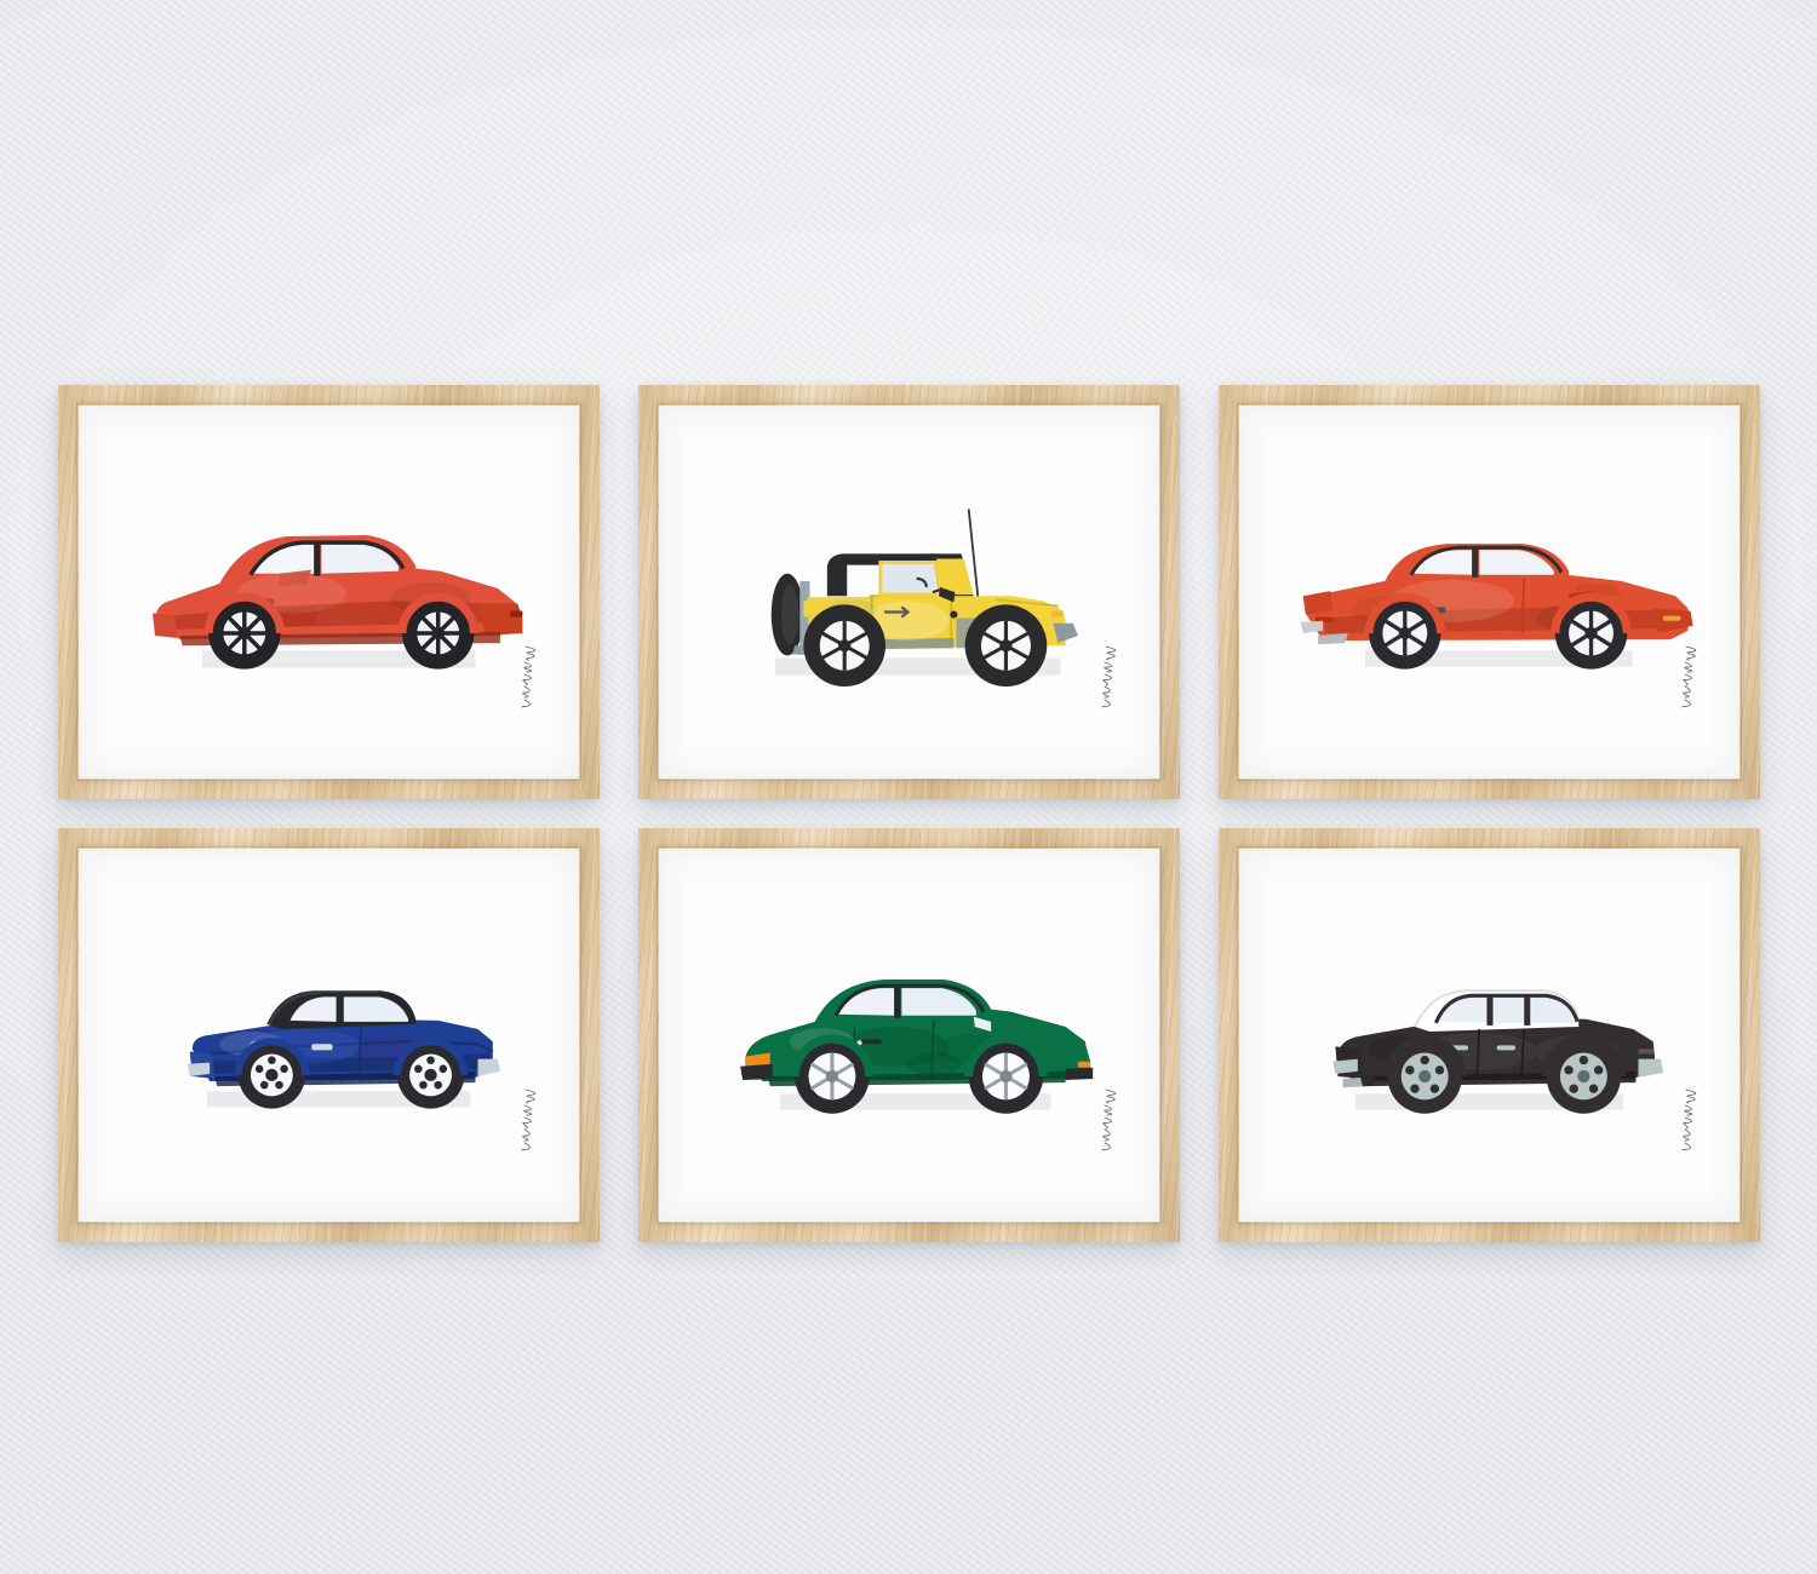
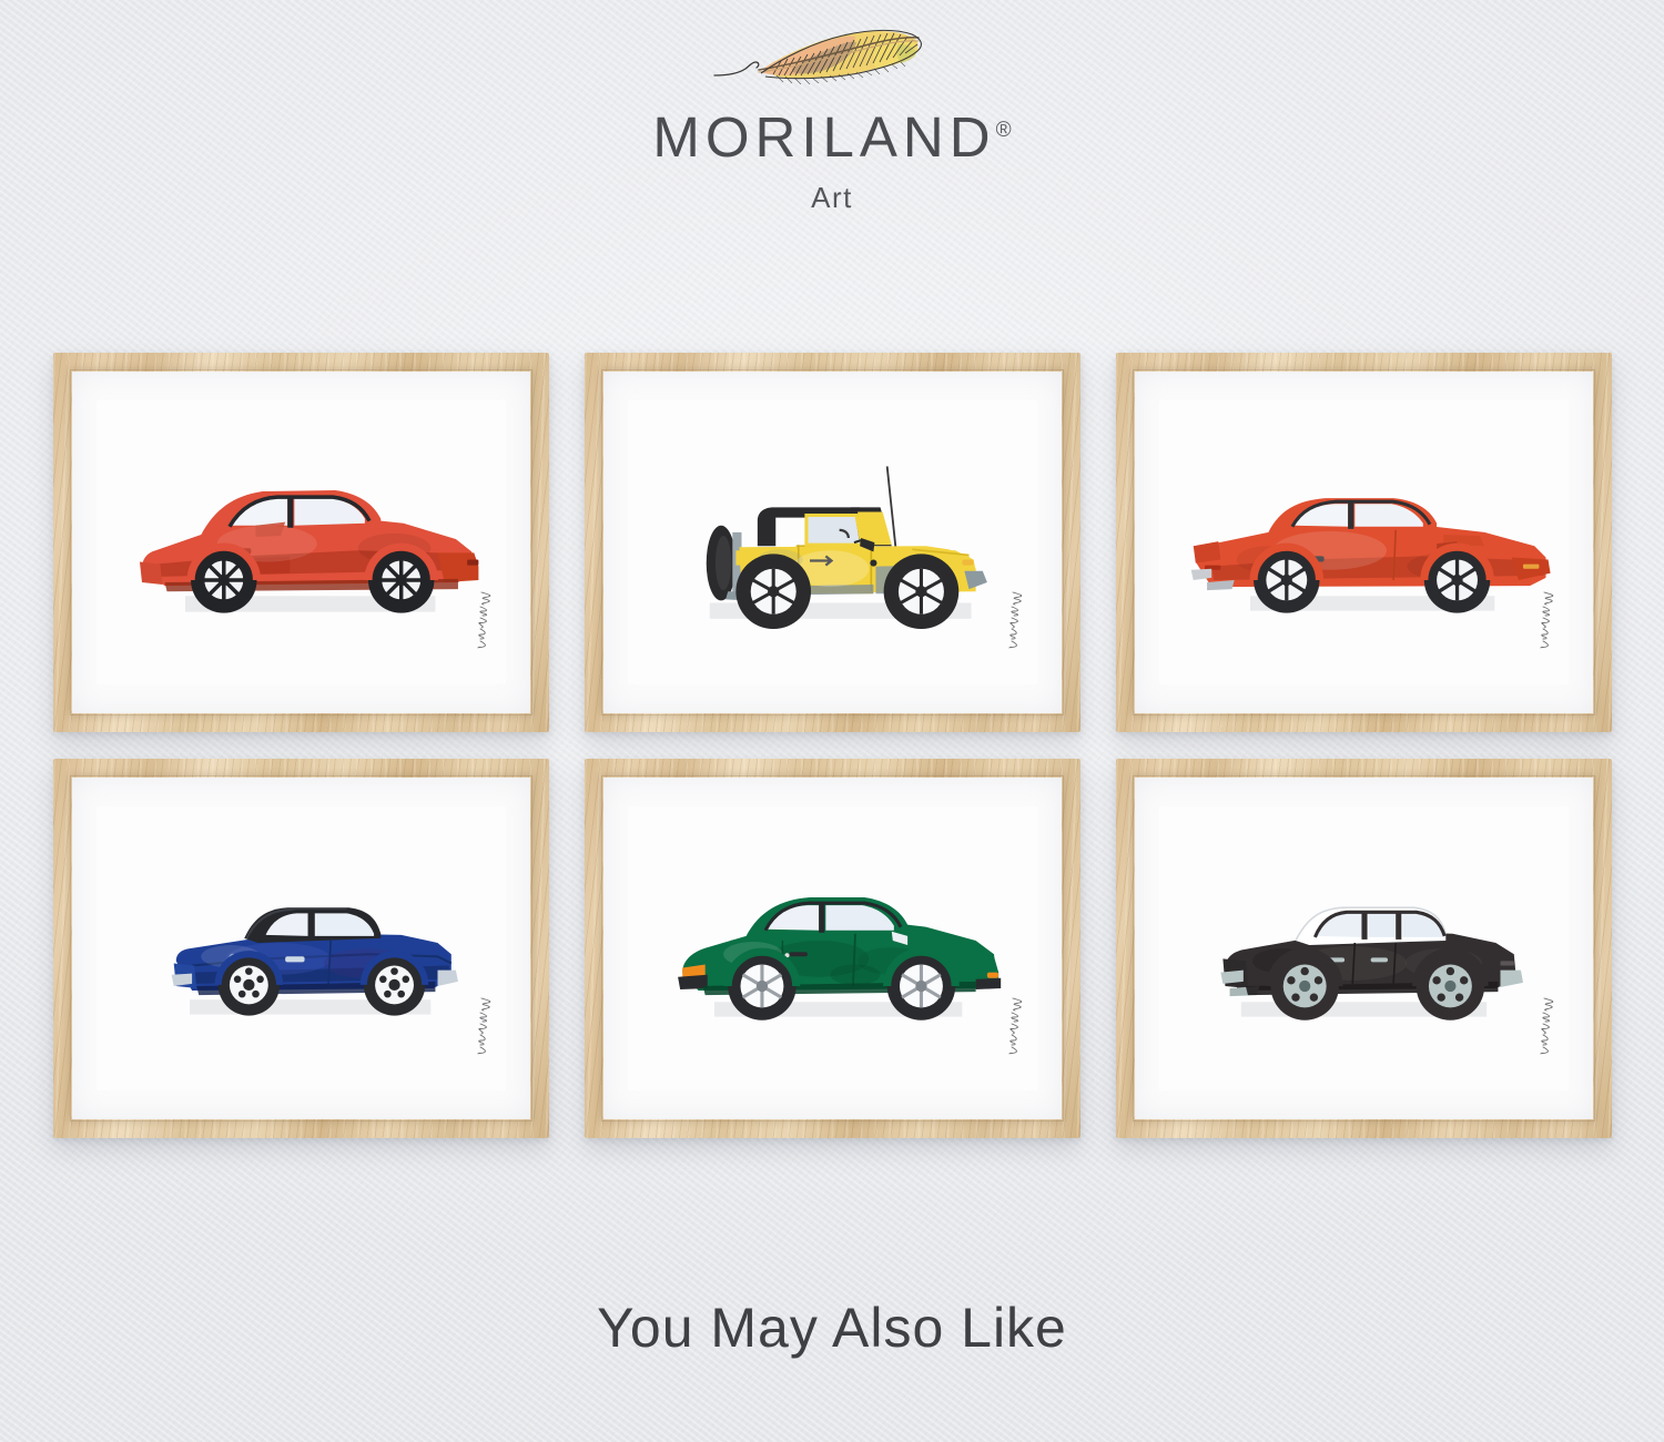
+ MORILAND®
+ Art
+ You May Also Like
